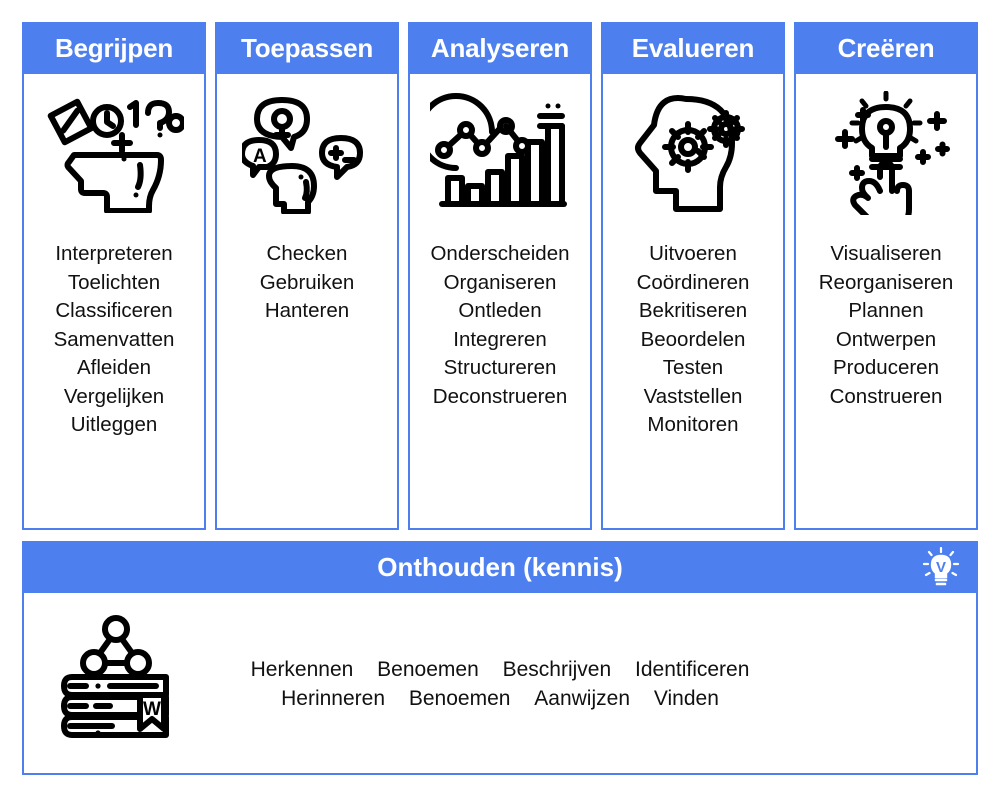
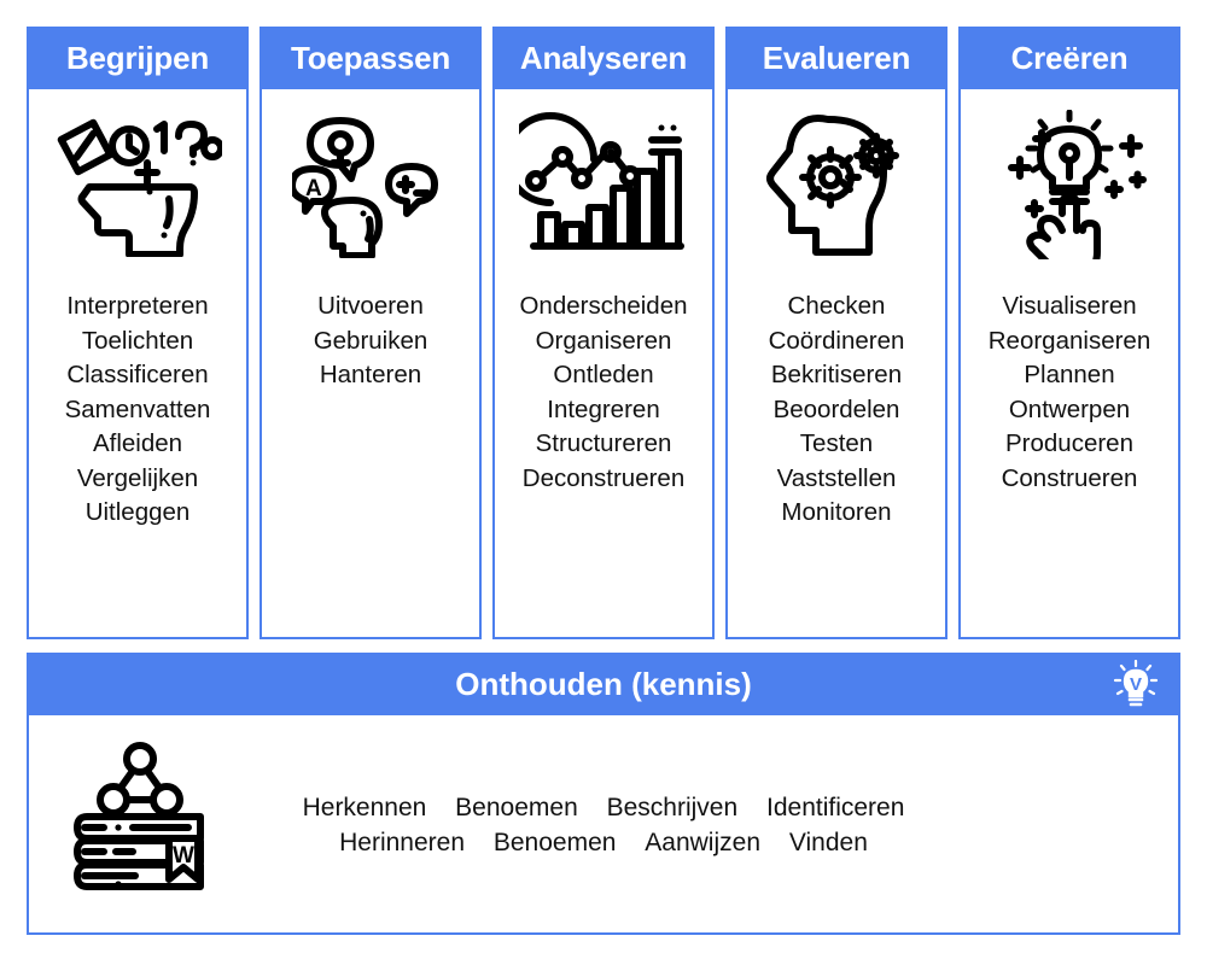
  Begrijpen
  Interpreteren
  Toelichten
  Classificeren
  Samenvatten
  Afleiden
  Vergelijken
  Uitleggen
  Toepassen
  A
- Checken
+ Uitvoeren
  Gebruiken
  Hanteren
  Analyseren
  Onderscheiden
  Organiseren
  Ontleden
  Integreren
  Structureren
  Deconstrueren
  Evalueren
- Uitvoeren
+ Checken
  Coördineren
  Bekritiseren
  Beoordelen
  Testen
  Vaststellen
  Monitoren
  Creëren
  Visualiseren
  Reorganiseren
  Plannen
  Ontwerpen
  Produceren
  Construeren
  Onthouden (kennis)
  V
  W
  Herkennen Benoemen Beschrijven Identificeren
  Herinneren Benoemen Aanwijzen Vinden
